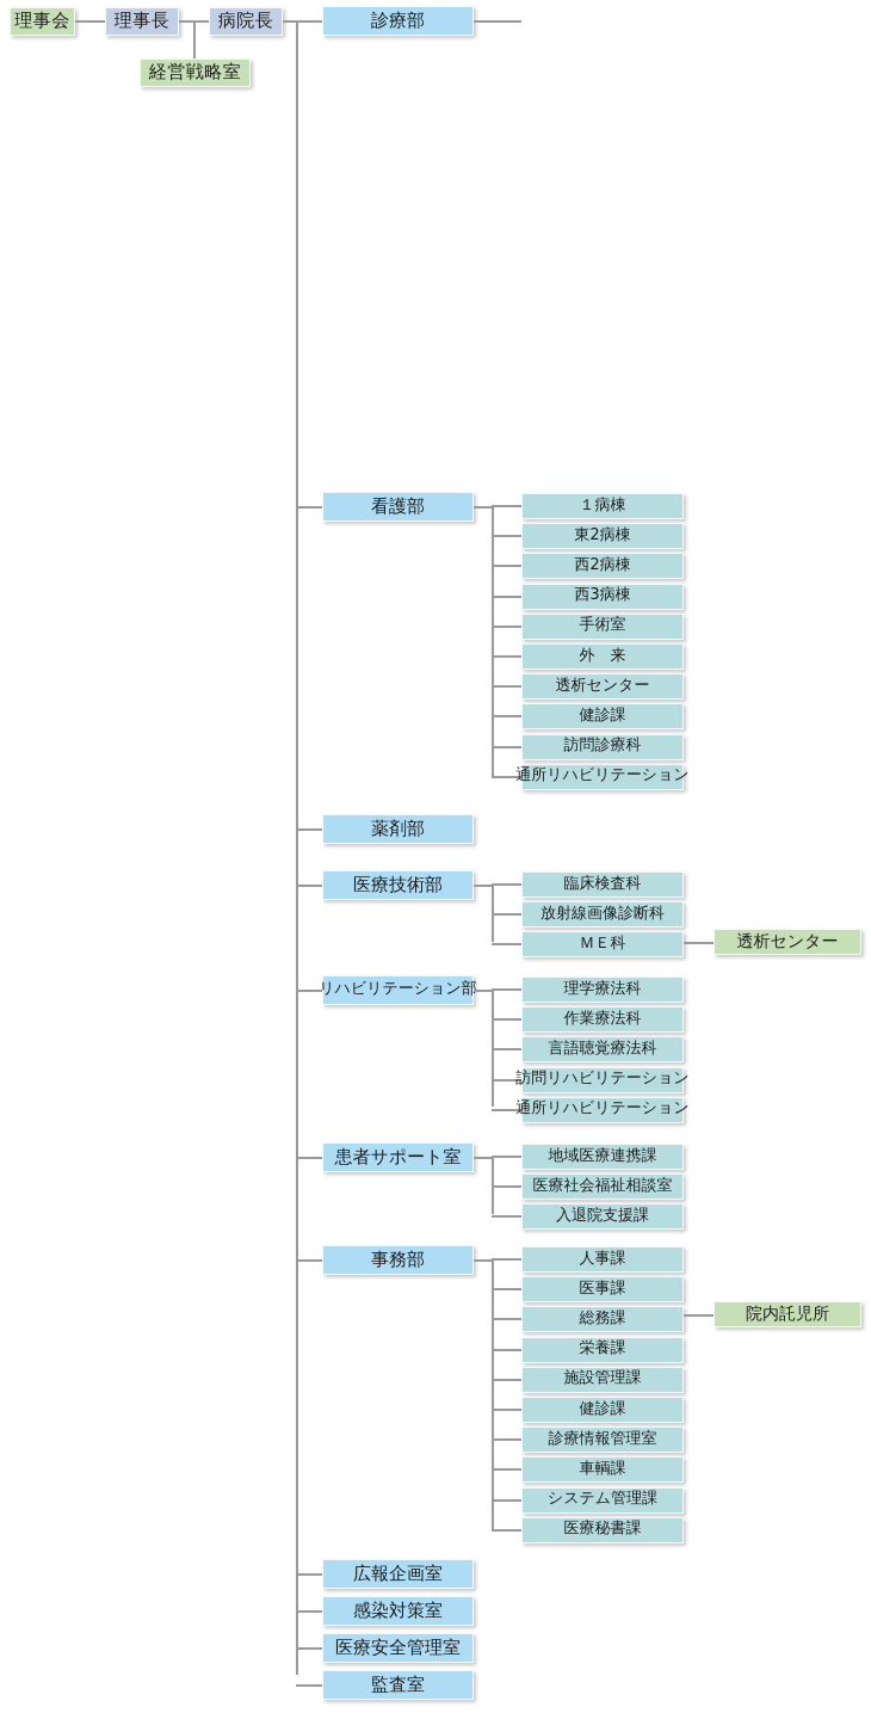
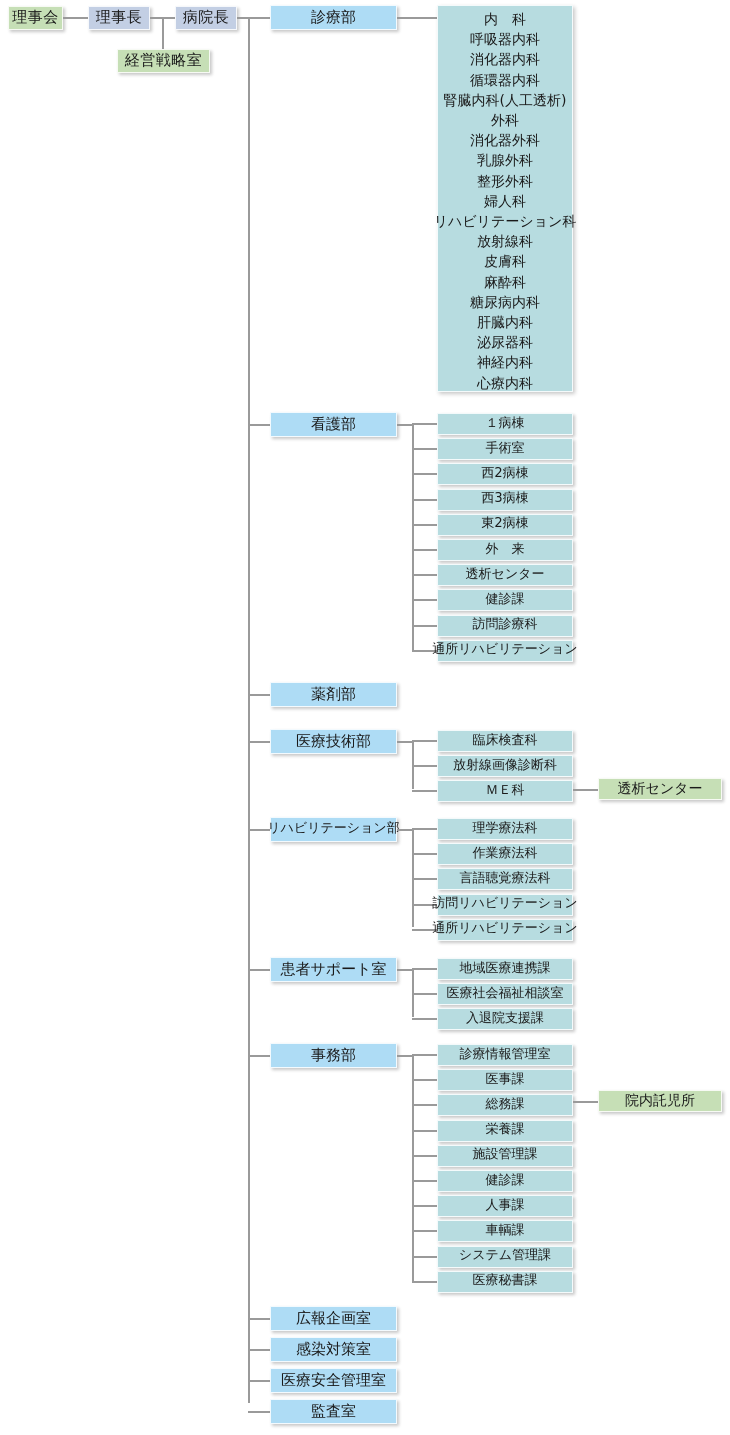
  理事会
  理事長
  経営戦略室
  病院長
  診療部
+ 内 科
+ 呼吸器内科
+ 消化器内科
+ 循環器内科
+ 腎臓内科(人工透析)
+ 外科
+ 消化器外科
+ 乳腺外科
+ 整形外科
+ 婦人科
+ リハビリテーション科
+ 放射線科
+ 皮膚科
+ 麻酔科
+ 糖尿病内科
+ 肝臓内科
+ 泌尿器科
+ 神経内科
+ 心療内科
  看護部
  薬剤部
  医療技術部
  リハビリテーション部
  患者サポート室
  事務部
  広報企画室
  感染対策室
  医療安全管理室
  監査室
  １病棟
- 東2病棟
+ 手術室
  西2病棟
  西3病棟
- 手術室
+ 東2病棟
  外 来
  透析センター
  健診課
  訪問診療科
  通所リハビリテーション
  臨床検査科
  放射線画像診断科
  ＭＥ科
  理学療法科
  作業療法科
  言語聴覚療法科
  訪問リハビリテーション
  通所リハビリテーション
  地域医療連携課
  医療社会福祉相談室
  入退院支援課
- 人事課
+ 診療情報管理室
  医事課
  総務課
  栄養課
  施設管理課
  健診課
- 診療情報管理室
+ 人事課
  車輌課
  システム管理課
  医療秘書課
  透析センター
  院内託児所
